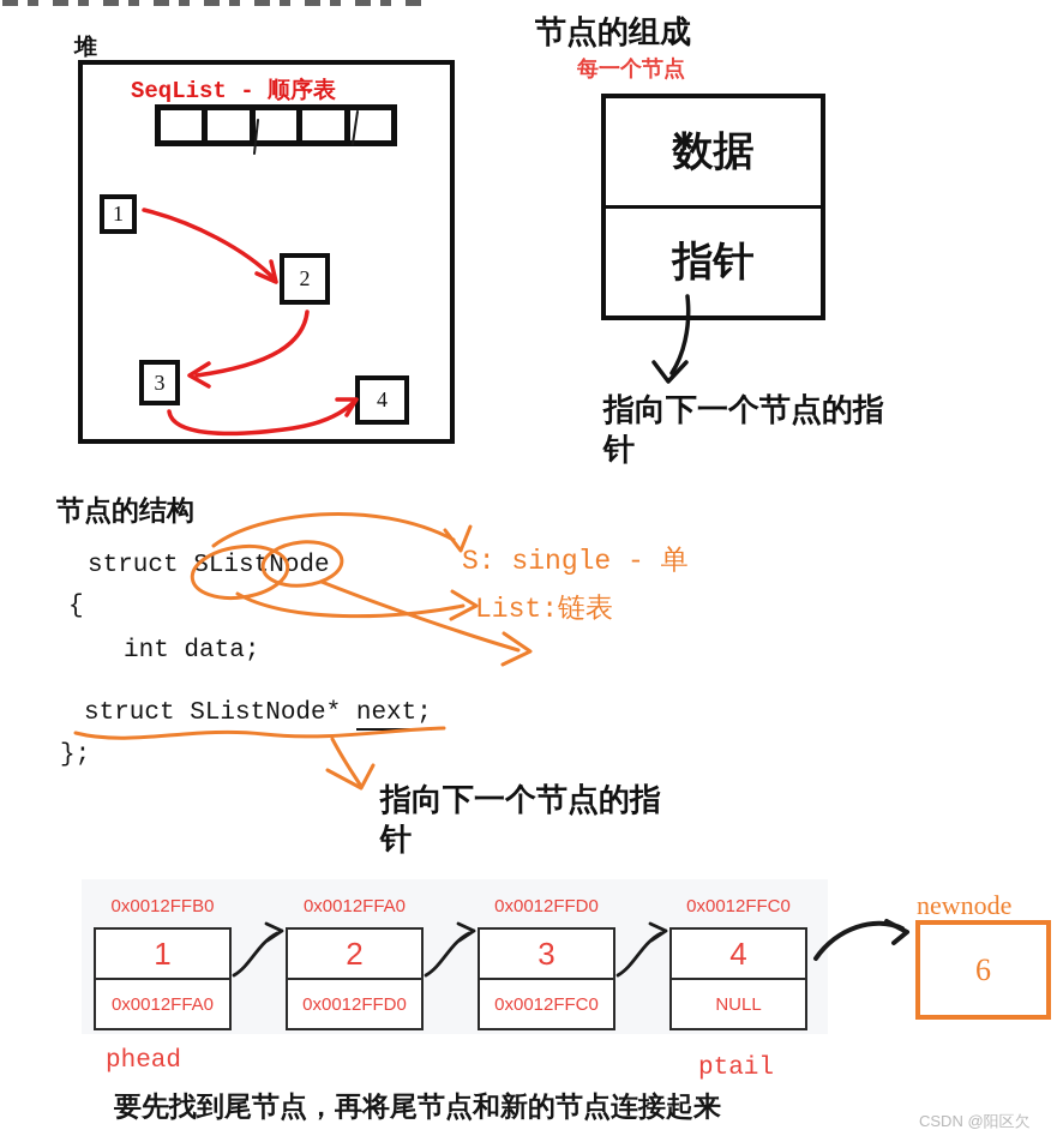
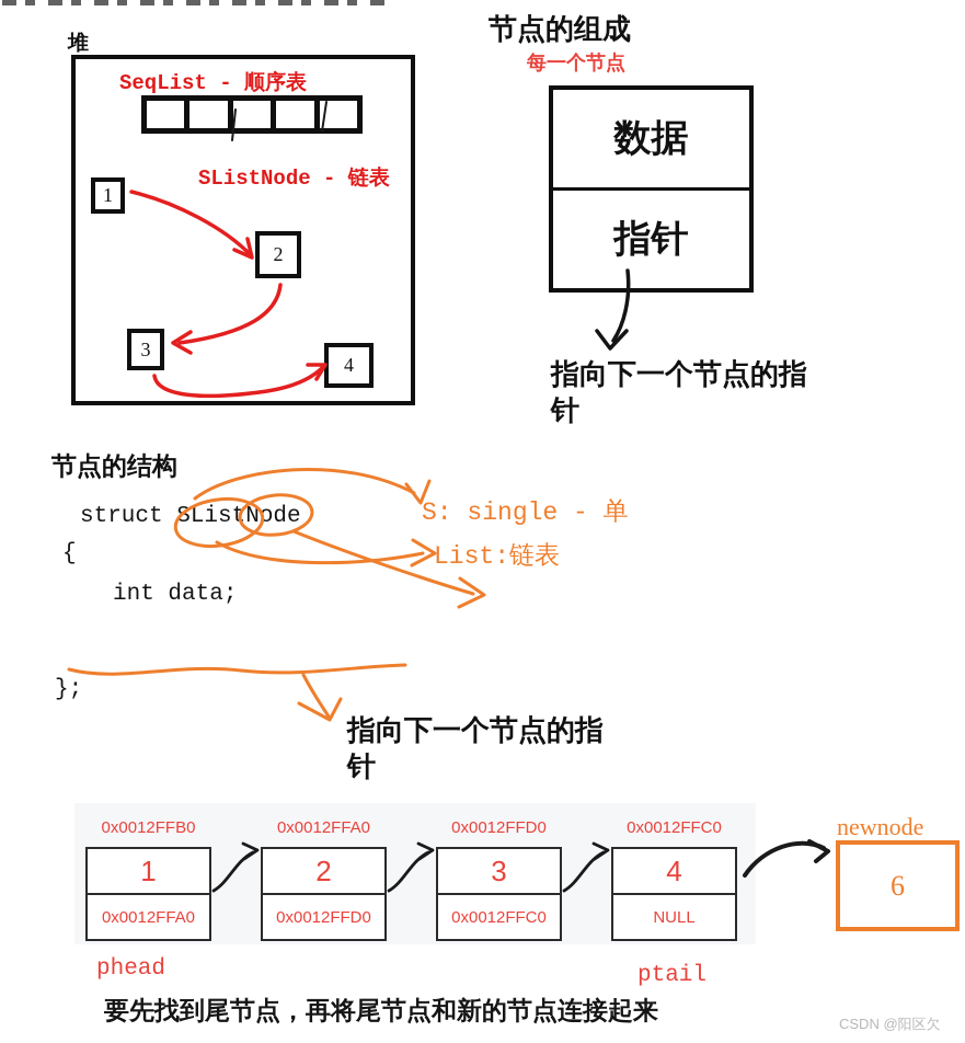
  堆
  SeqList - 顺序表
+ SListNode - 链表
  1
  2
  3
  4
  节点的组成
  每一个节点
  数据
  指针
  指向下一个节点的指
  针
  节点的结构
  struct SLisNode
  {
  int data;
- struct SListNode* next;
  };
  S: single - 单
  List:链表
  指向下一个节点的指
  针
  0x0012FFB0
  1
  0x0012FFA0
  0x0012FFA0
  2
  0x0012FFD0
  0x0012FFD0
  3
  0x0012FFC0
  0x0012FFC0
  4
  NULL
  newnode
  6
  phead
  ptail
  要先找到尾节点，再将尾节点和新的节点连接起来
  CSDN @阳区欠
